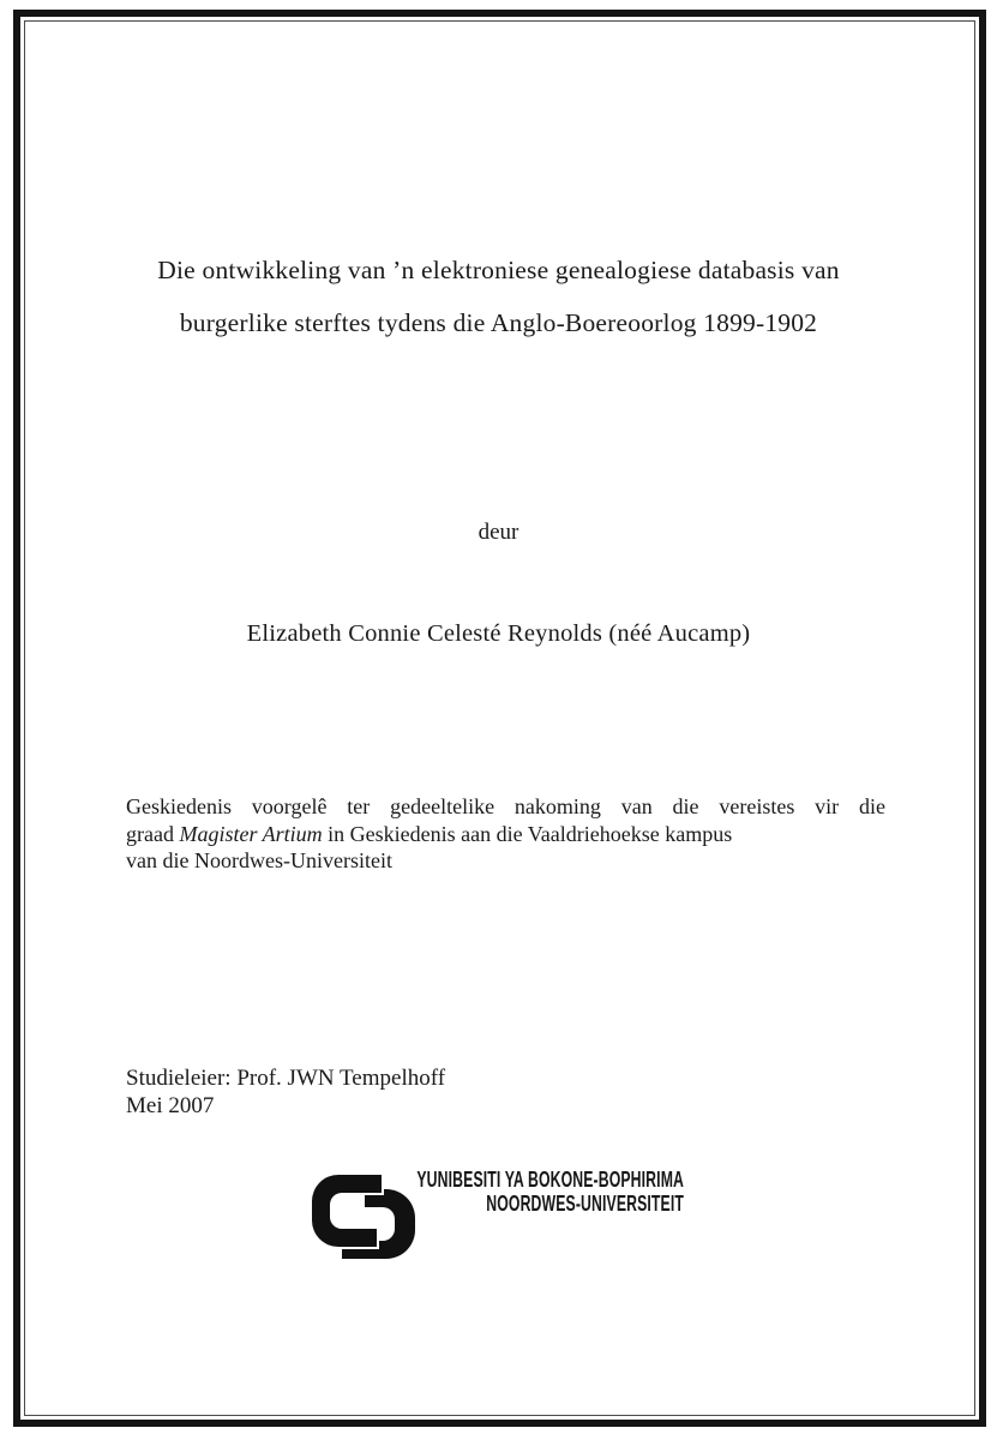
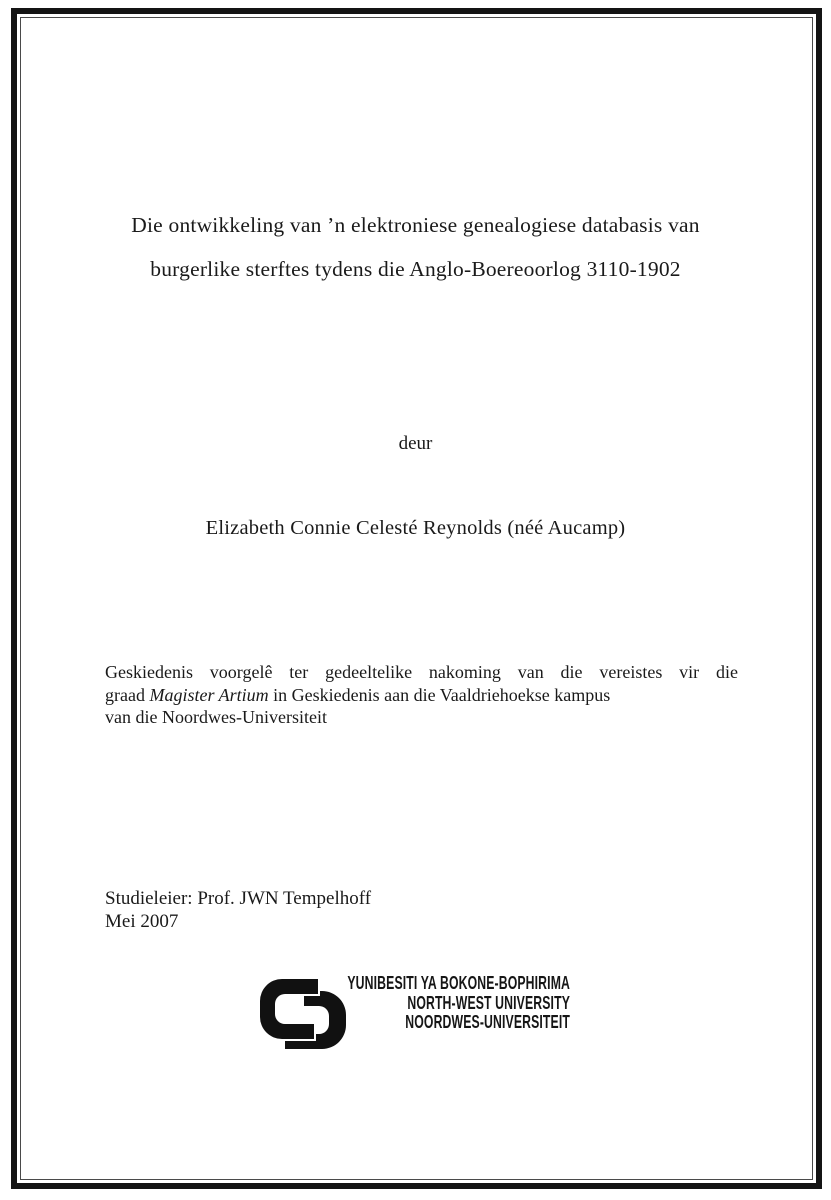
  Die ontwikkeling van ’n elektroniese genealogiese databasis van
- burgerlike sterftes tydens die Anglo-Boereoorlog 1899-1902
+ burgerlike sterftes tydens die Anglo-Boereoorlog 3110-1902
  deur
  Elizabeth Connie Celesté Reynolds (néé Aucamp)
  Geskiedenis voorgelê ter gedeeltelike nakoming van die vereistes vir die
  graad Magister Artium in Geskiedenis aan die Vaaldriehoekse kampus
  van die Noordwes-Universiteit
  Studieleier: Prof. JWN Tempelhoff
  Mei 2007
  YUNIBESITI YA BOKONE-BOPHIRIMA
+ NORTH-WEST UNIVERSITY
  NOORDWES-UNIVERSITEIT
